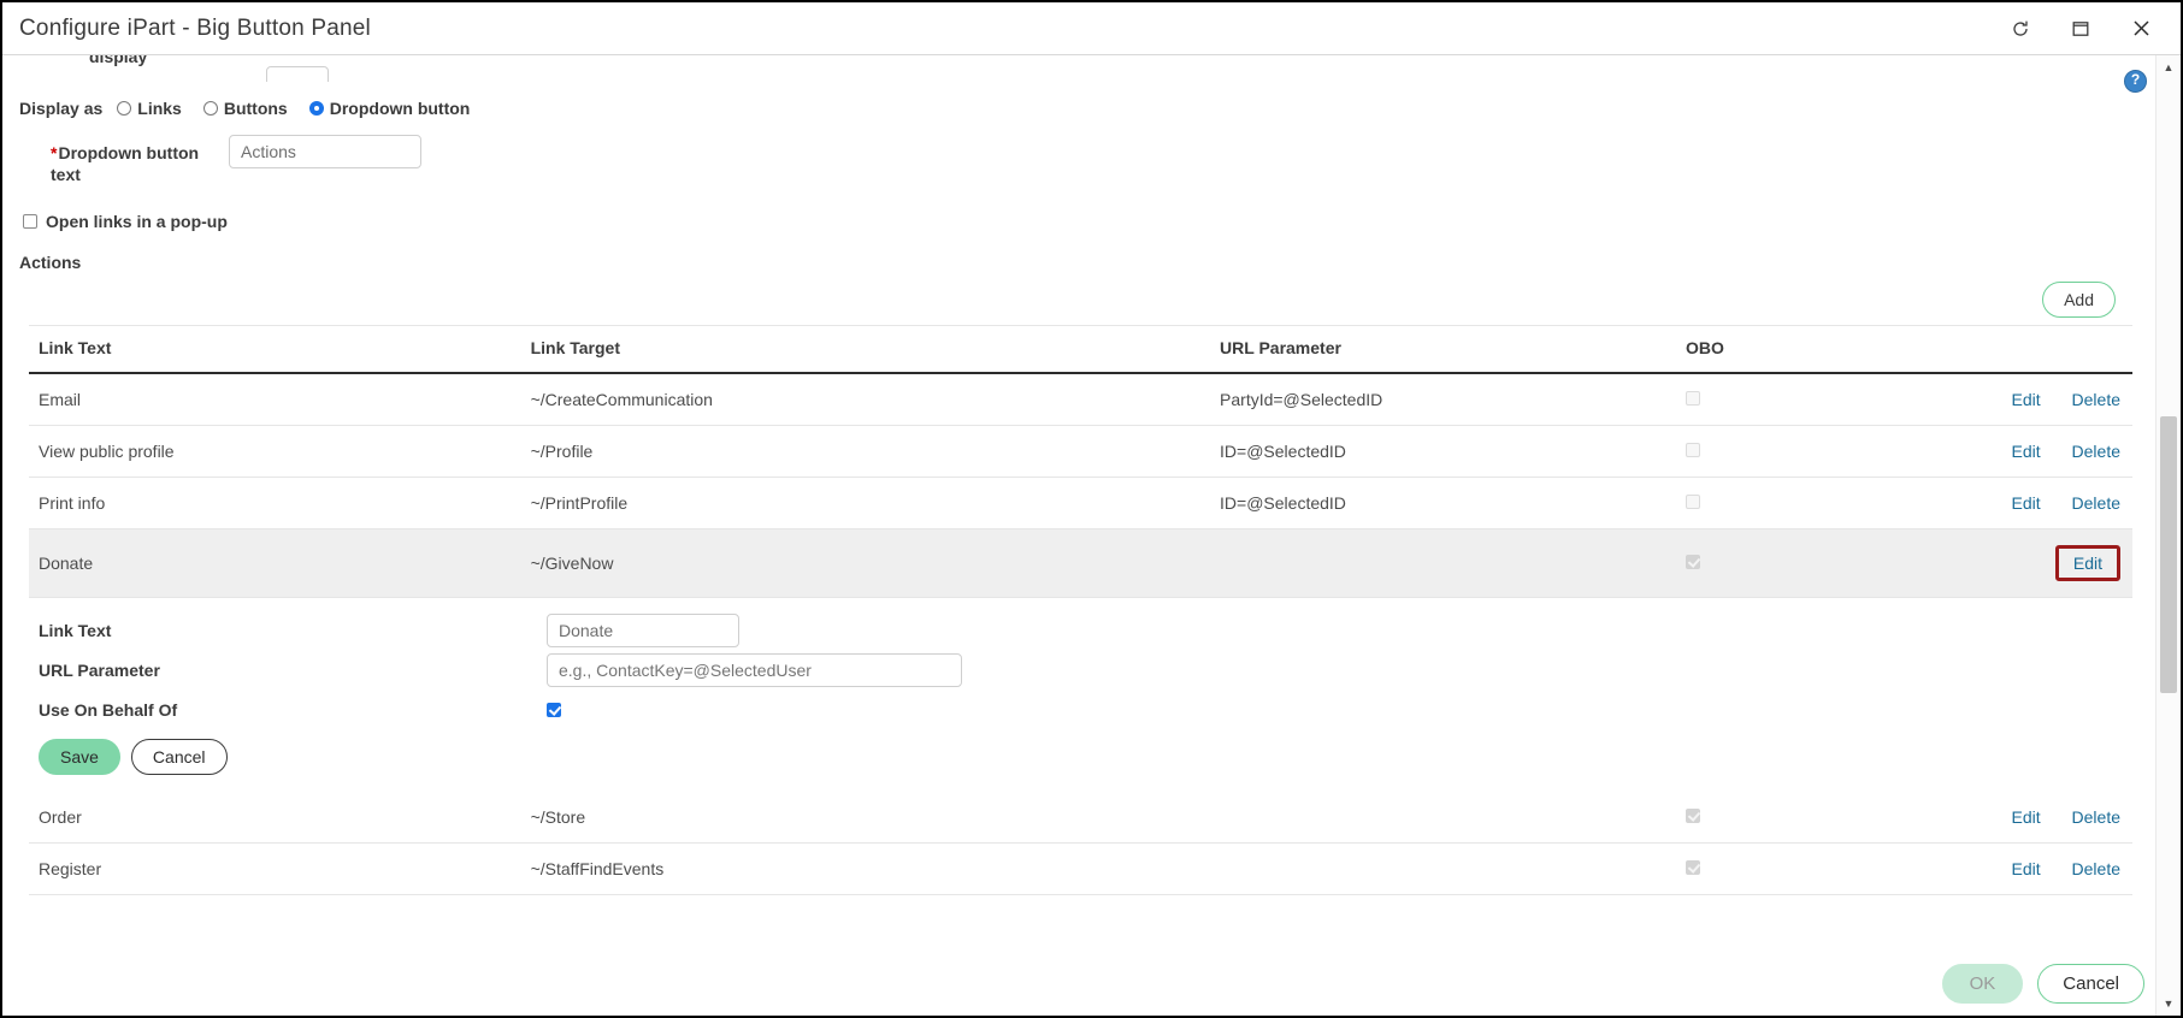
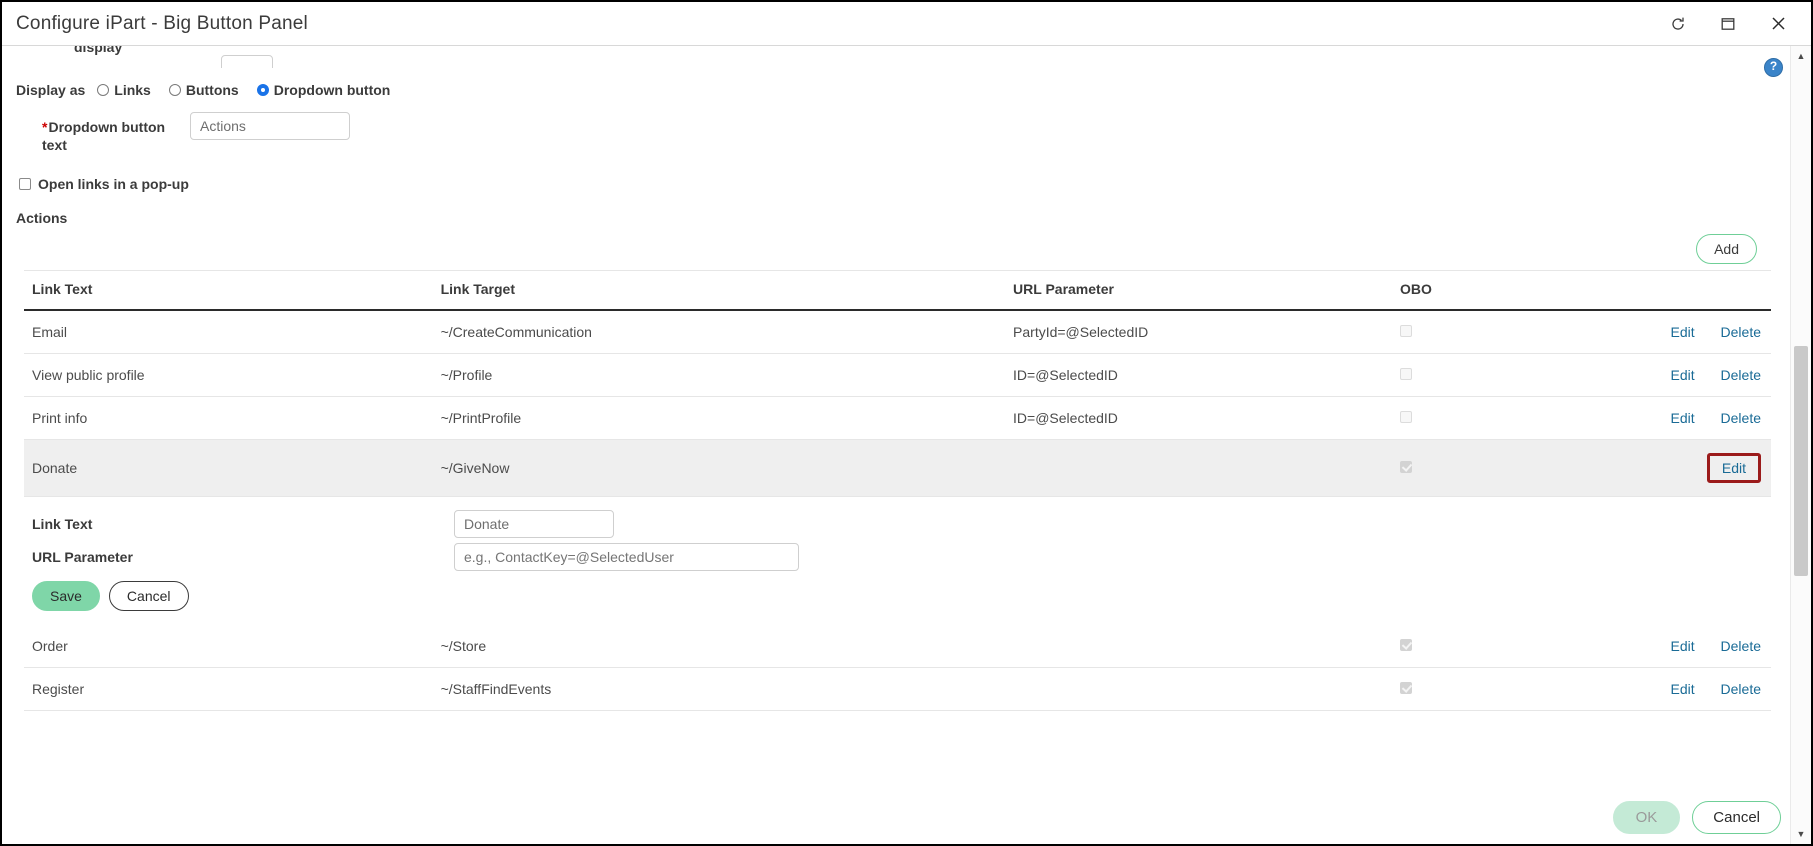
  Configure iPart - Big Button Panel
  display
  ?
  Display as
  Links
  Buttons
  Dropdown button
  *Dropdown button text
  Actions
  Open links in a pop-up
  Actions
  Add
  Link Text	Link Target	URL Parameter	OBO
  Email	~/CreateCommunication	PartyId=@SelectedID		Edit Delete
  View public profile	~/Profile	ID=@SelectedID		Edit Delete
  Print info	~/PrintProfile	ID=@SelectedID		Edit Delete
  Donate	~/GiveNow			Edit
  Link Text
  Donate
  URL Parameter
  e.g., ContactKey=@SelectedUser
- Use On Behalf Of
  Save
  Cancel
  Order	~/Store			Edit Delete
  Register	~/StaffFindEvents			Edit Delete
  ▲
  ▼
  OK
  Cancel
